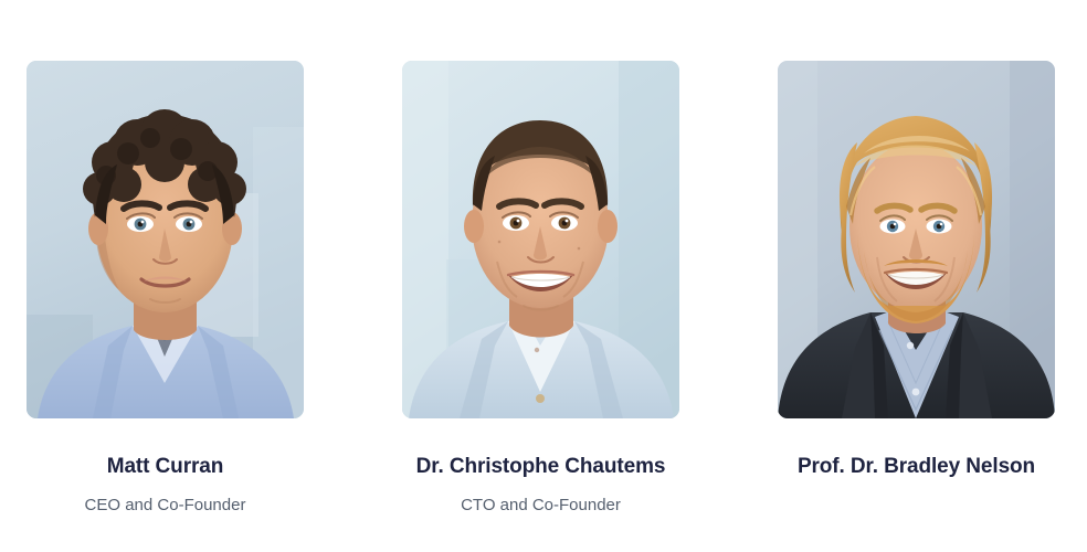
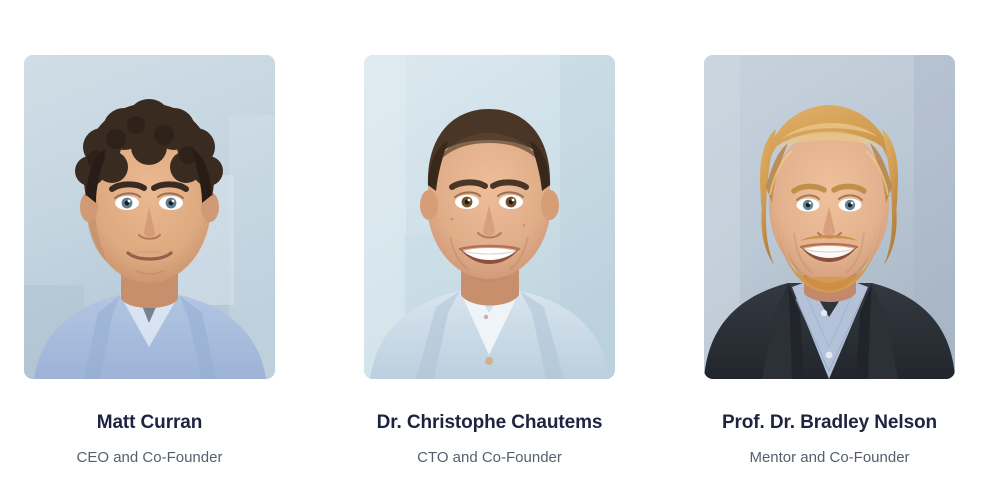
  Matt Curran
  CEO and Co-Founder
  Dr. Christophe Chautems
  CTO and Co-Founder
  Prof. Dr. Bradley Nelson
+ Mentor and Co-Founder
